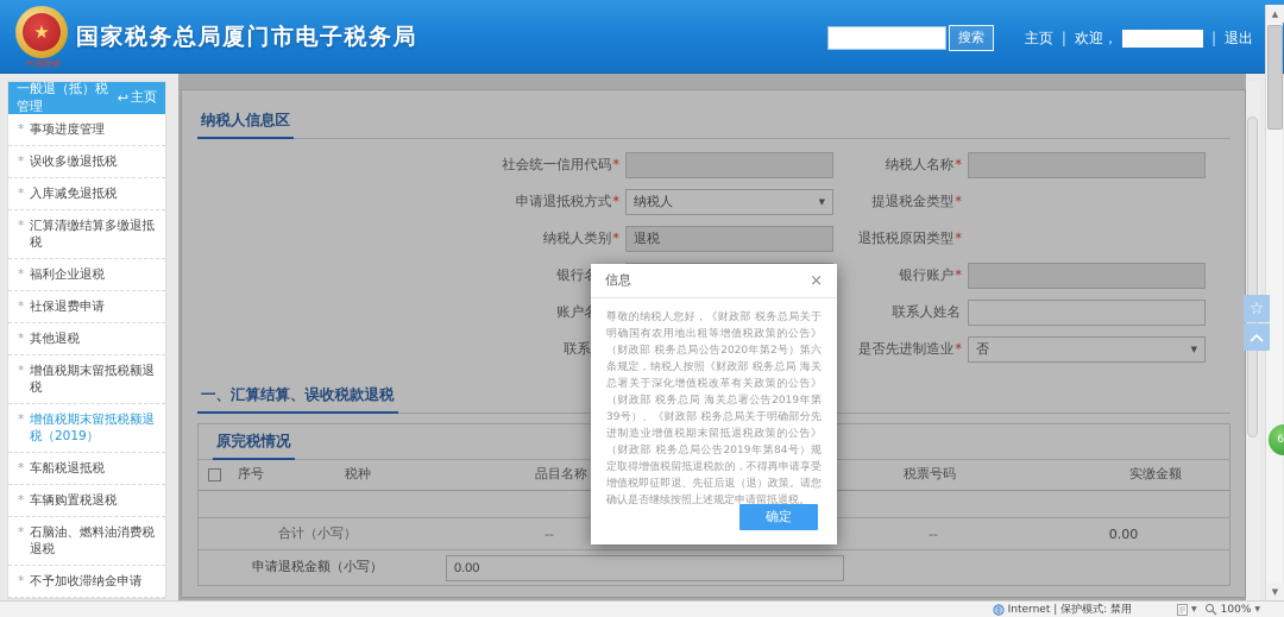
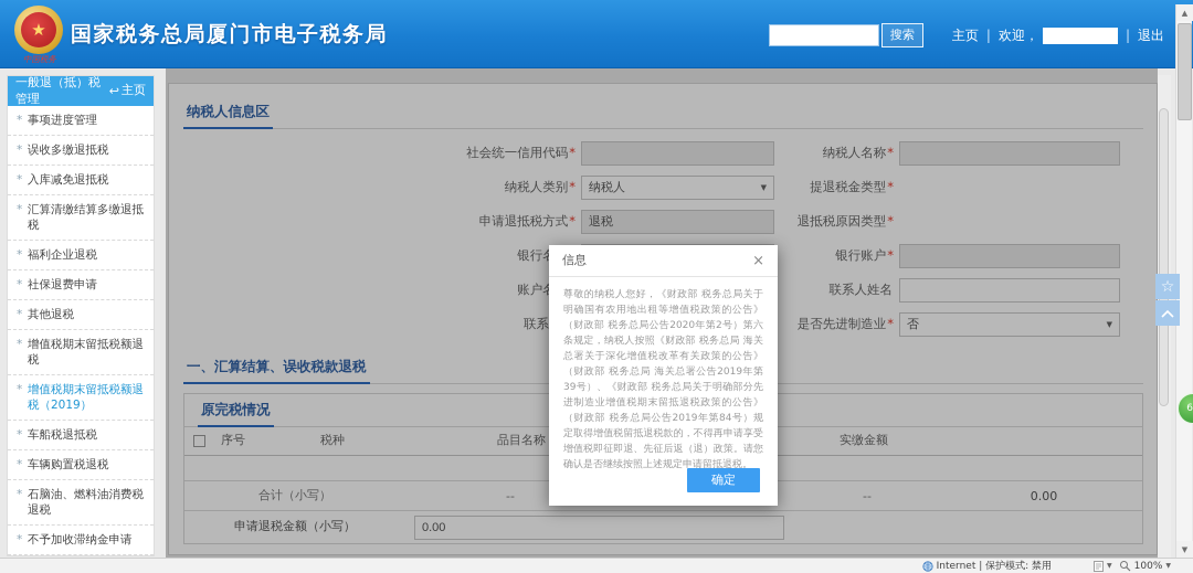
  ★
  中国税务
  国家税务总局厦门市电子税务局
  搜索
  主页
  |
  欢迎，
  |
  退出
  一般退（抵）税管理
  ↩
  主页
  *
  事项进度管理
  *
  误收多缴退抵税
  *
  入库减免退抵税
  *
  汇算清缴结算多缴退抵税
  *
  福利企业退税
  *
  社保退费申请
  *
  其他退税
  *
  增值税期末留抵税额退税
  *
  增值税期末留抵税额退税（2019）
  *
  车船税退抵税
  *
  车辆购置税退税
  *
  石脑油、燃料油消费税退税
  *
  不予加收滞纳金申请
  纳税人信息区
  社会统一信用代码*
  纳税人名称*
- 申请退抵税方式*
+ 纳税人类别*
  纳税人
  ▼
  提退税金类型*
- 纳税人类别*
+ 申请退抵税方式*
  退税
  退抵税原因类型*
  银行账户*
  联系人姓名
  是否先进制造业*
  否
  ▼
  一、汇算结算、误收税款退税
  原完税情况
  序号
  税种
  品目名称
- 税票号码
  实缴金额
  合计（小写）
  --
  --
  0.00
  申请退税金额（小写）
  0.00
  信息
  ×
  尊敬的纳税人您好，《财政部 税务总局关于明确国有农用地出租等增值税政策的公告》（财政部 税务总局公告2020年第2号）第六条规定，纳税人按照《财政部 税务总局 海关总署关于深化增值税改革有关政策的公告》（财政部 税务总局 海关总署公告2019年第39号）、《财政部 税务总局关于明确部分先进制造业增值税期末留抵退税政策的公告》（财政部 税务总局公告2019年第84号）规定取得增值税留抵退税款的，不得再申请享受增值税即征即退、先征后返（退）政策。请您确认是否继续按照上述规定申请留抵退税。
  确定
  ☆
  ▲
  ▼
  Internet | 保护模式: 禁用
  100%
